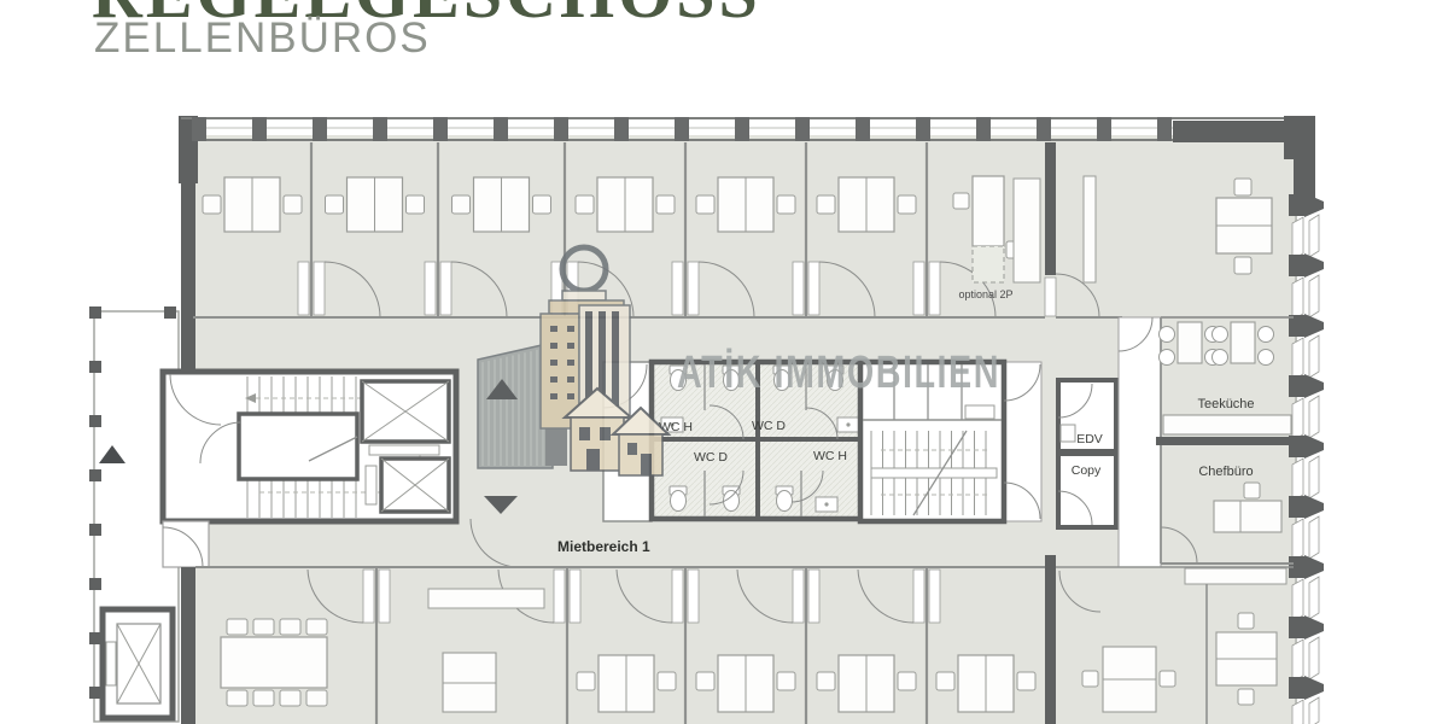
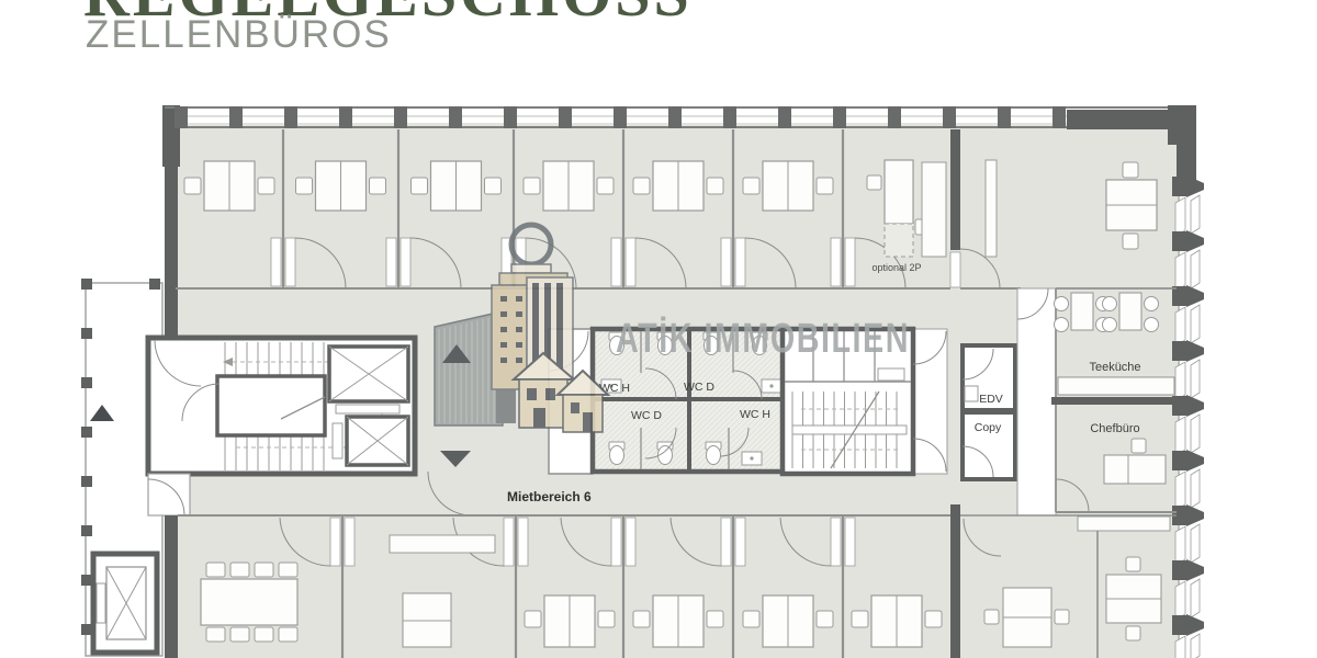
  ZELLENBÜROS
  WC H
  WC D
  WC D
  WC H
  EDV
  Copy
  Teeküche
  Chefbüro
  ATİK IMMOBILIEN
- Mietbereich 1
+ Mietbereich 6
  optional 2P
